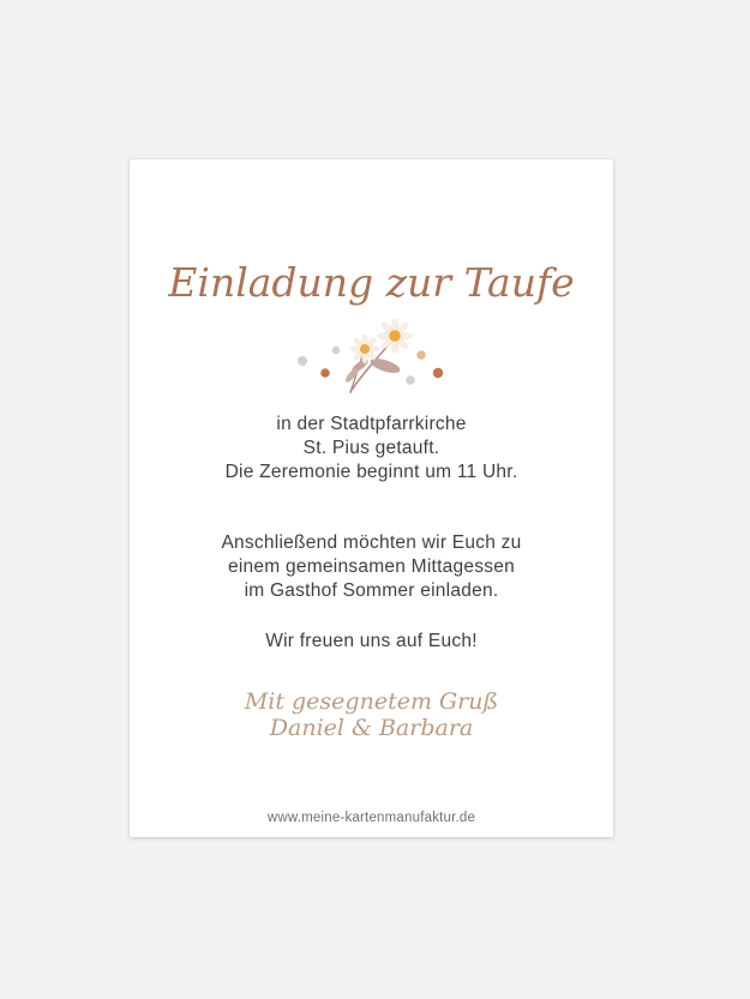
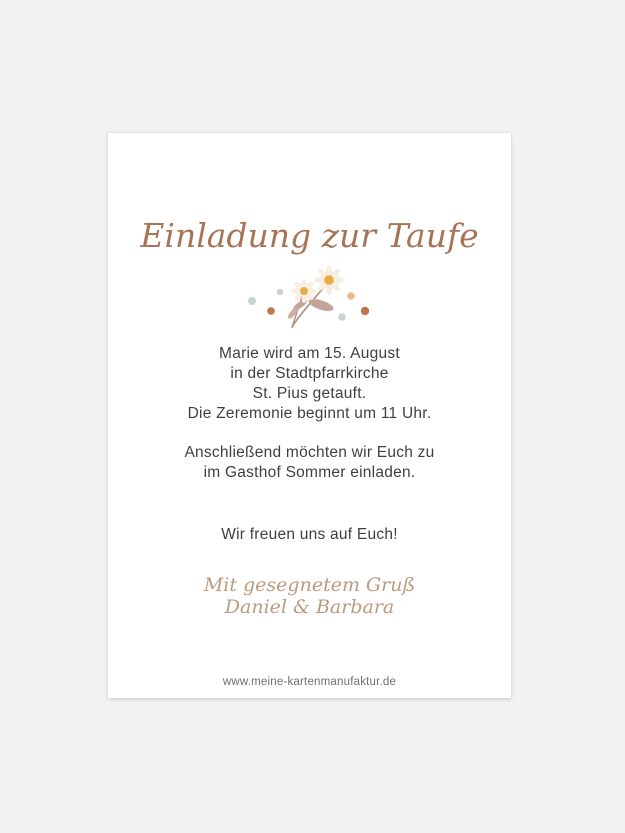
  Einladung zur Taufe
+ Marie wird am 15. August
  in der Stadtpfarrkirche
  St. Pius getauft.
  Die Zeremonie beginnt um 11 Uhr.
  Anschließend möchten wir Euch zu
- einem gemeinsamen Mittagessen
  im Gasthof Sommer einladen.
  Wir freuen uns auf Euch!
  Mit gesegnetem Gruß
  Daniel & Barbara
  www.meine-kartenmanufaktur.de
